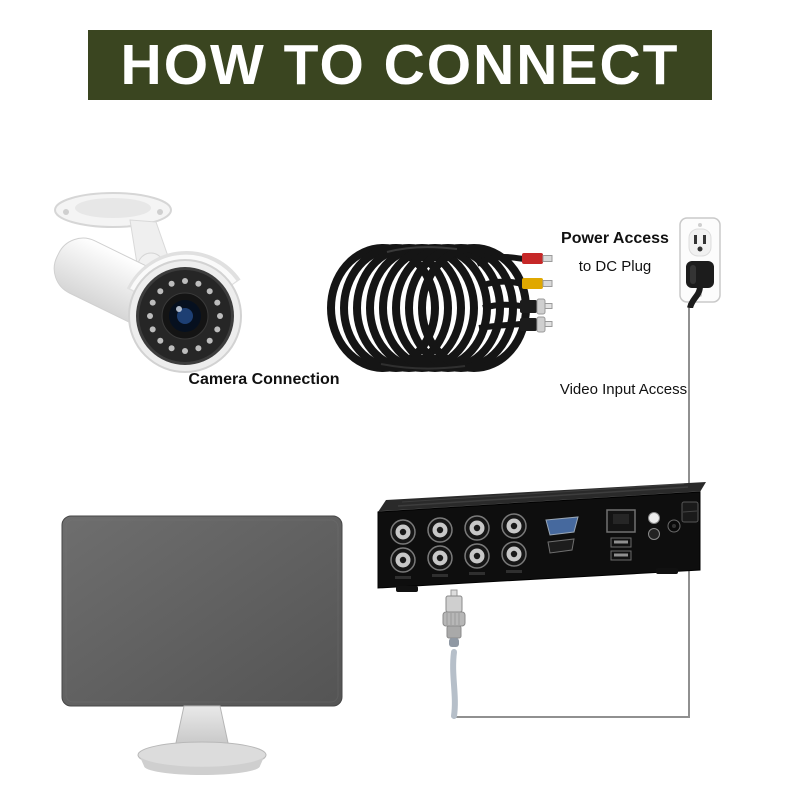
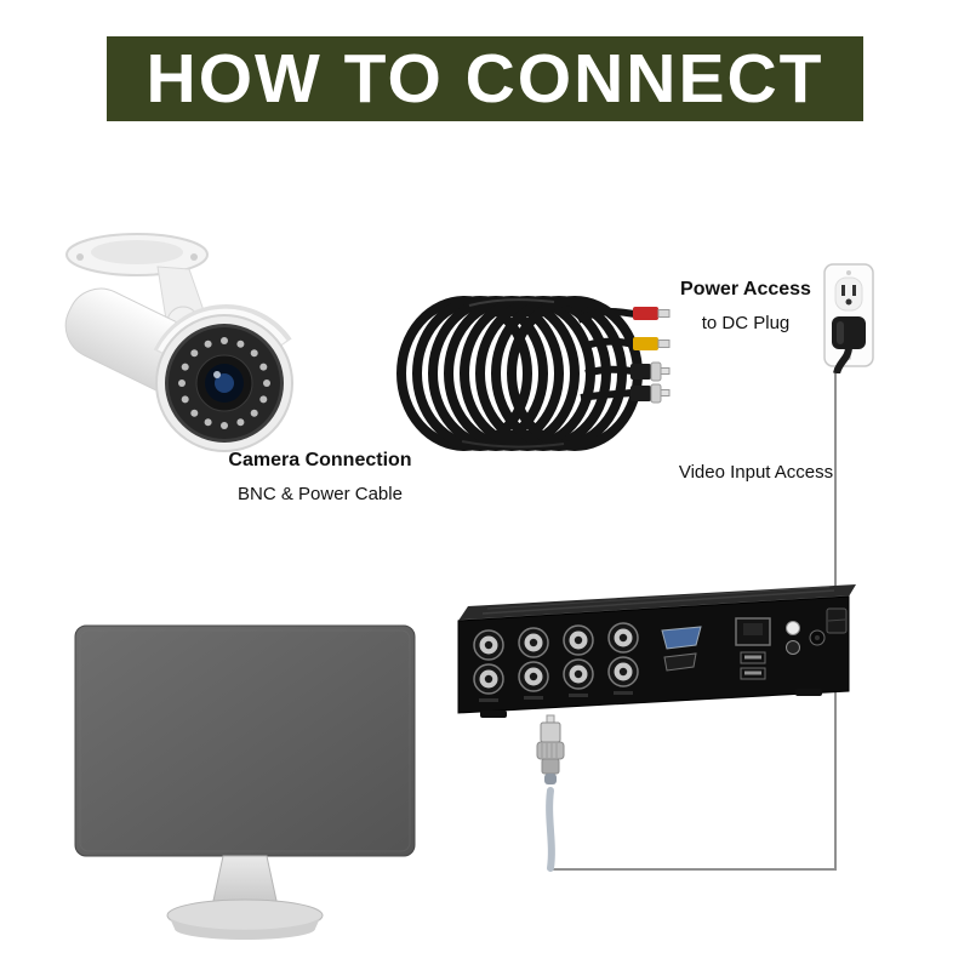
  HOW TO CONNECT
  Camera Connection
+ BNC & Power Cable
  Power Access
  to DC Plug
  Video Input Access
